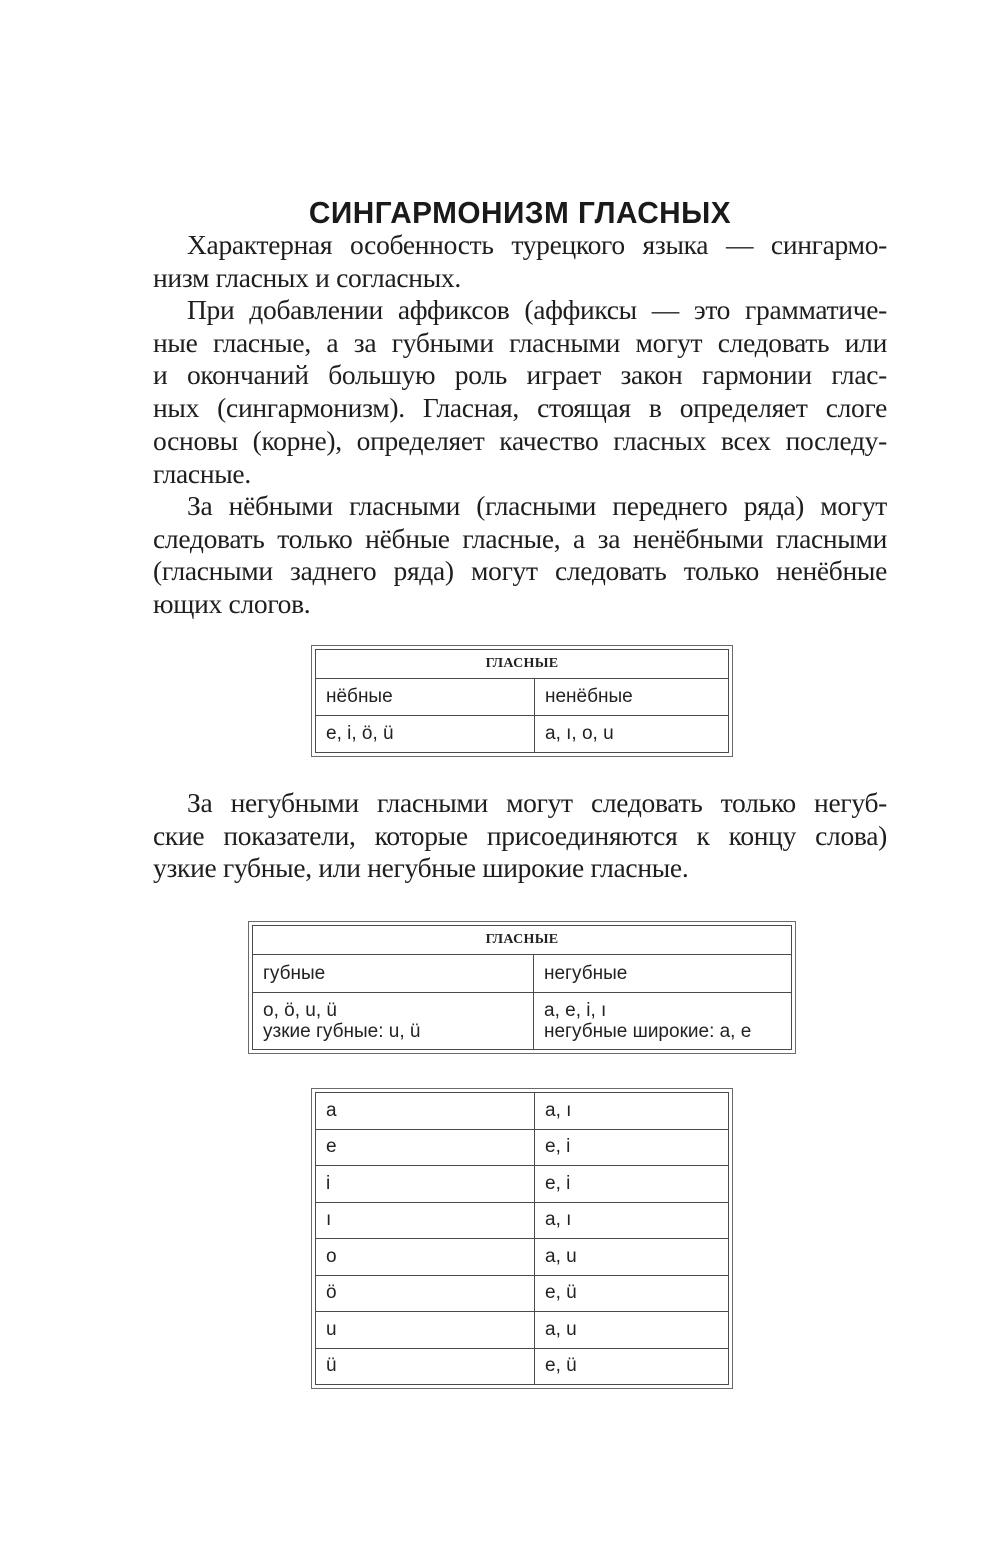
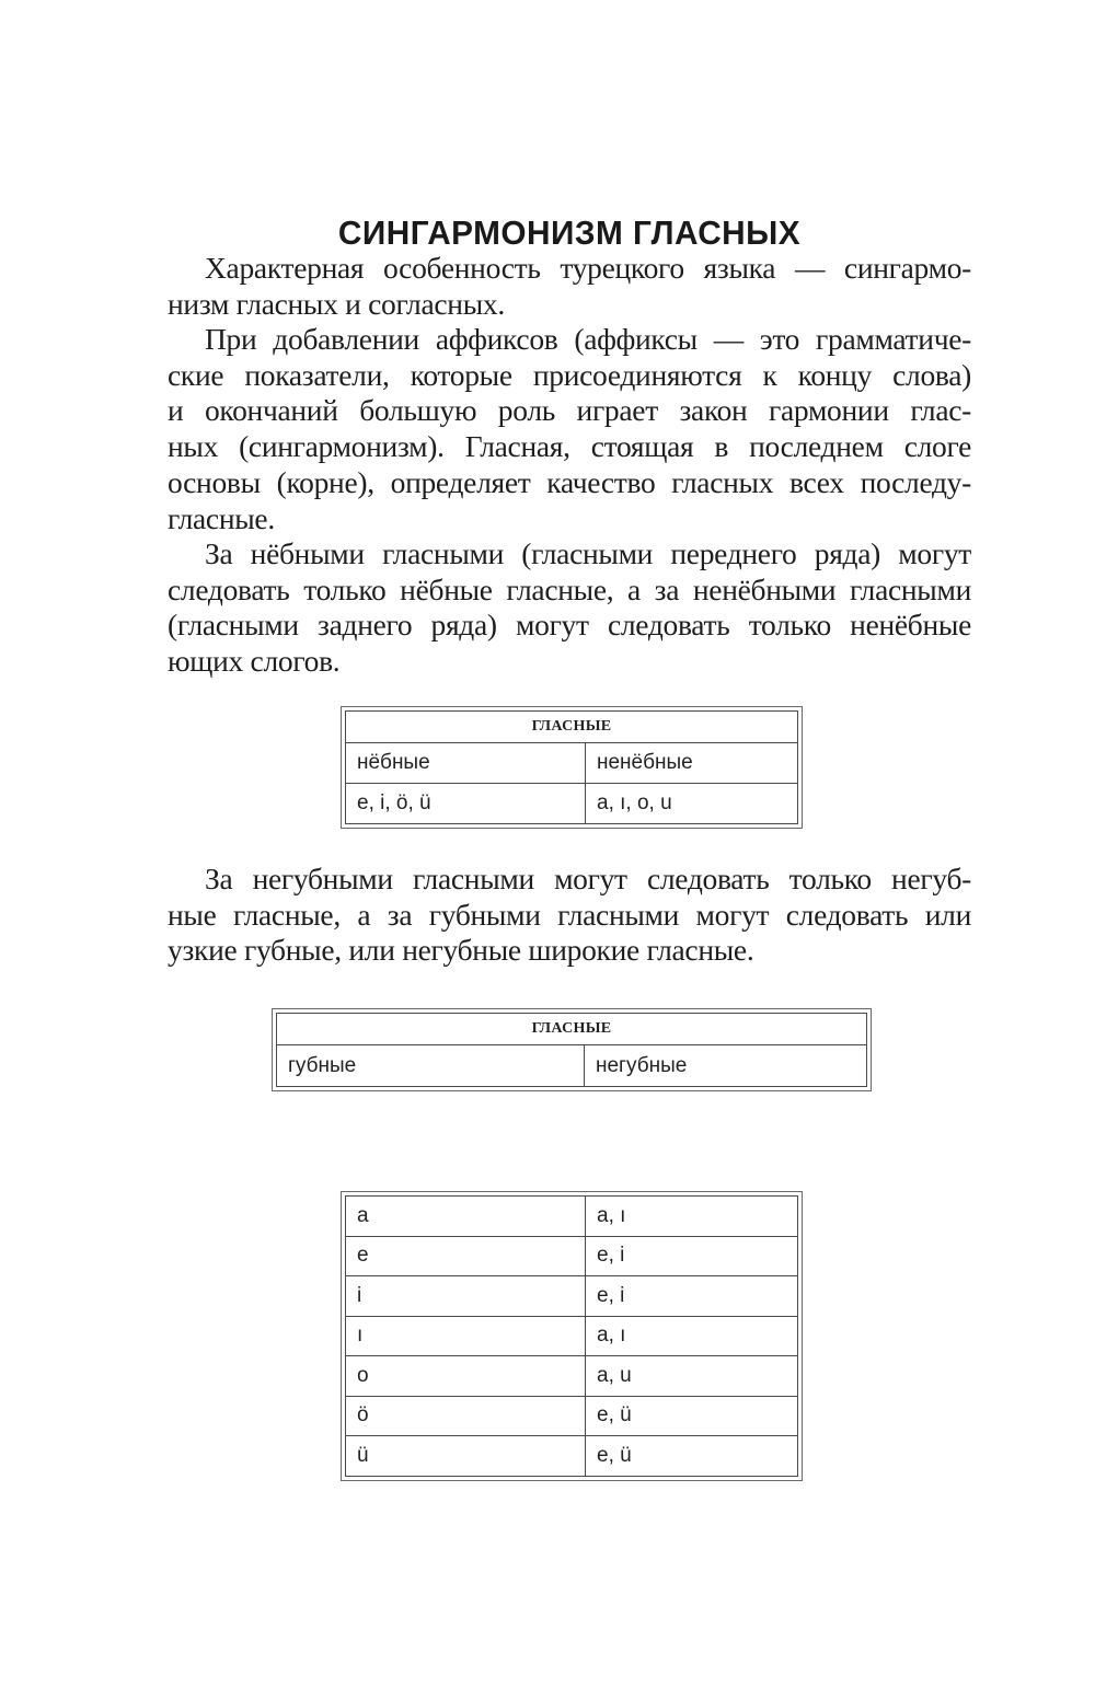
  СИНГАРМОНИЗМ ГЛАСНЫХ
  Характерная особенность турецкого языка — сингармо-
  низм гласных и согласных.
  При добавлении аффиксов (аффиксы — это грамматиче-
- ные гласные, а за губными гласными могут следовать или
+ ские показатели, которые присоединяются к концу слова)
  и окончаний большую роль играет закон гармонии глас-
- ных (сингармонизм). Гласная, стоящая в определяет слоге
+ ных (сингармонизм). Гласная, стоящая в последнем слоге
  основы (корне), определяет качество гласных всех последу-
  гласные.
  За нёбными гласными (гласными переднего ряда) могут
  следовать только нёбные гласные, а за ненёбными гласными
  (гласными заднего ряда) могут следовать только ненёбные
  ющих слогов.
  ГЛАСНЫЕ
  нёбные	ненёбные
  e, i, ö, ü	a, ı, o, u
  За негубными гласными могут следовать только негуб-
- ские показатели, которые присоединяются к концу слова)
+ ные гласные, а за губными гласными могут следовать или
  узкие губные, или негубные широкие гласные.
  ГЛАСНЫЕ
  губные	негубные
- o, ö, u, ü узкие губные: u, ü	a, e, i, ı негубные широкие: a, e
  a	a, ı
  e	e, i
  i	e, i
  ı	a, ı
  o	a, u
  ö	e, ü
- u	a, u
  ü	e, ü
